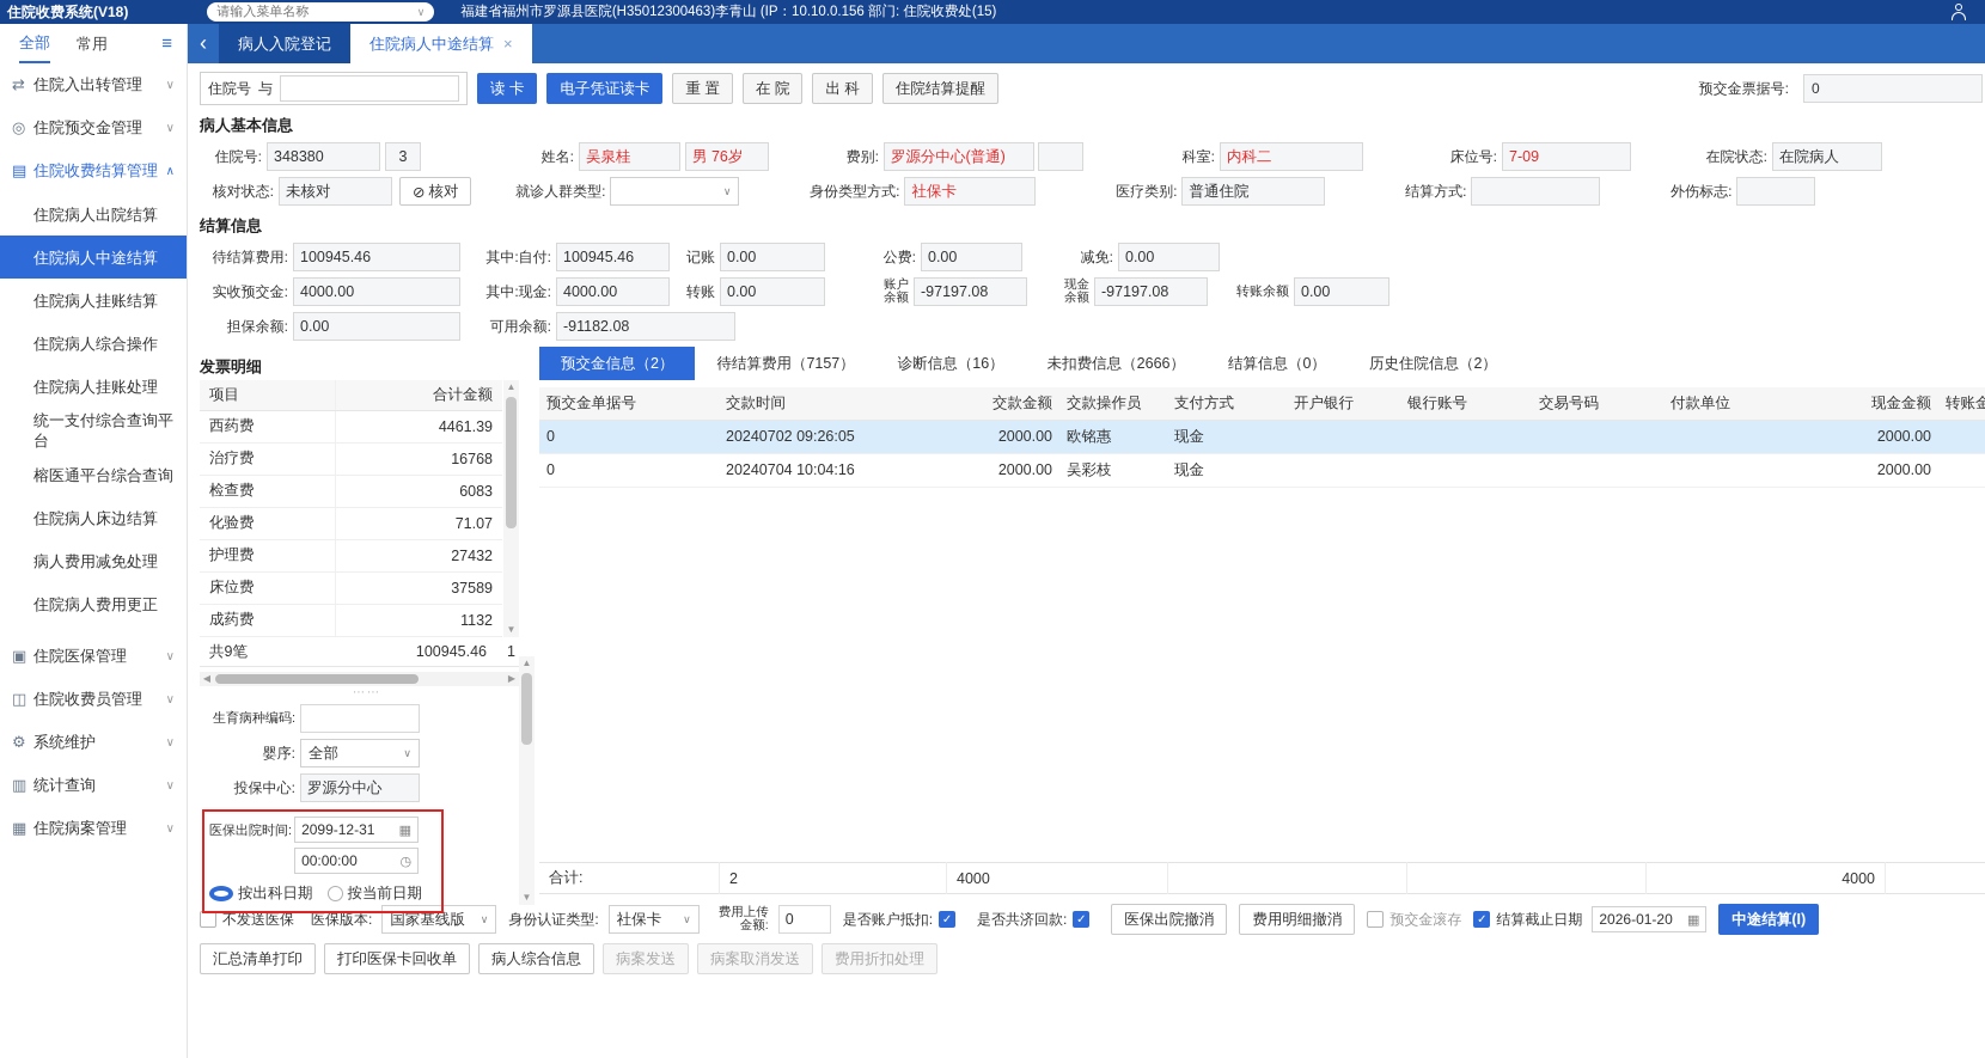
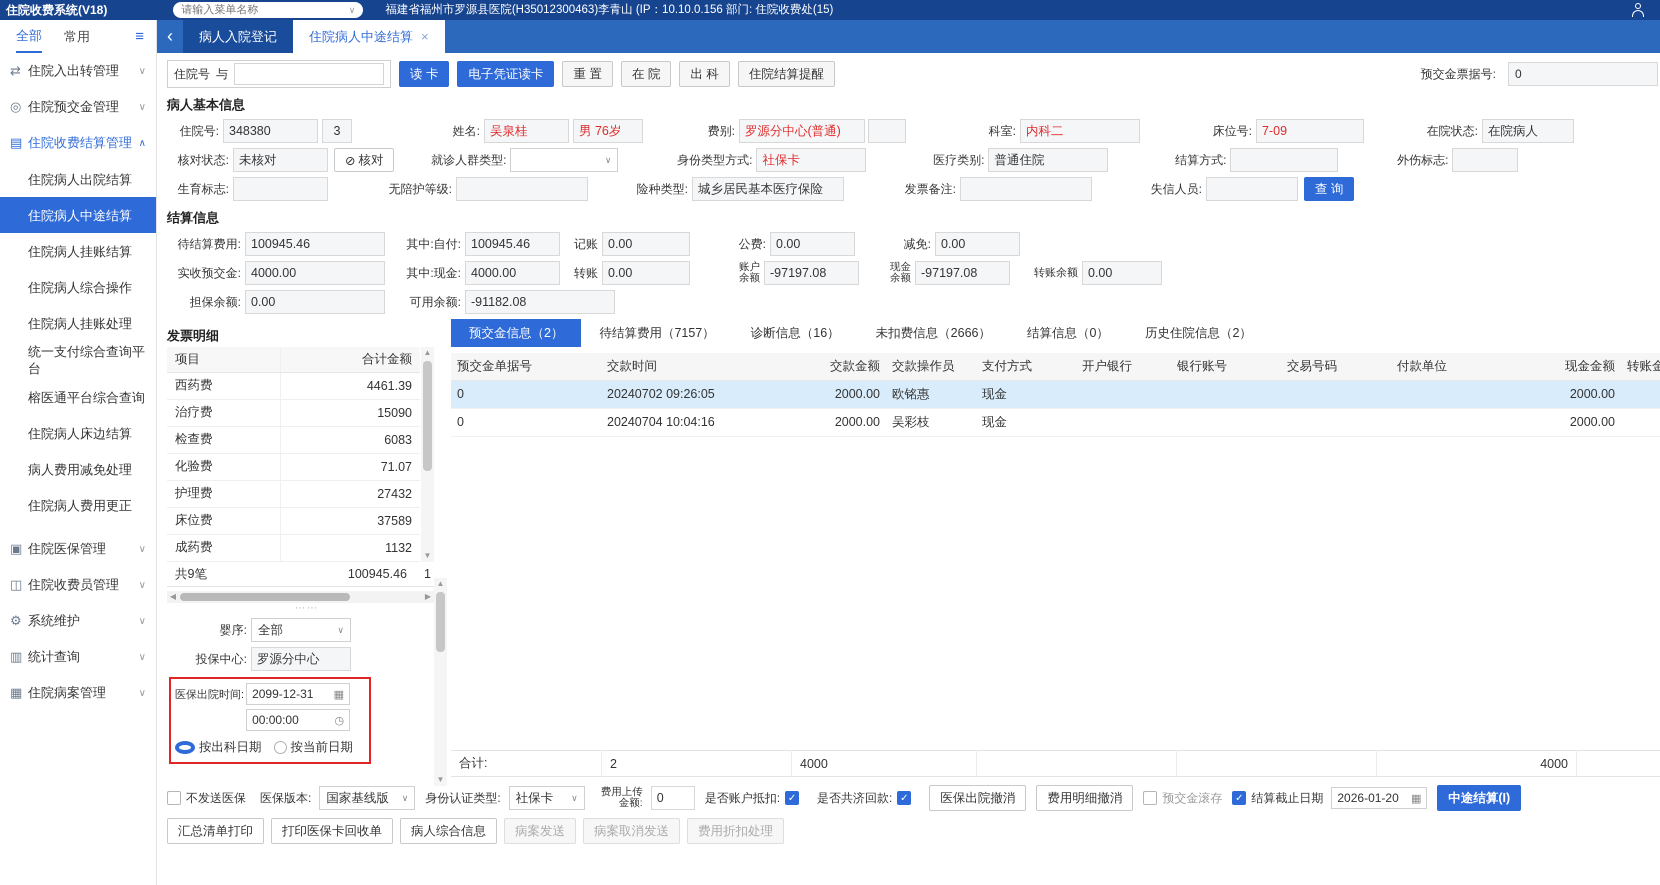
  住院收费系统(V18)
  请输入菜单名称
  ∨
  福建省福州市罗源县医院(H35012300463)李青山 (IP：10.10.0.156 部门: 住院收费处(15)
  全部
  常用
  ≡
  ‹
  病人入院登记
  住院病人中途结算
  ×
  ⇄
  住院入出转管理
  ∨
  ◎
  住院预交金管理
  ∨
  ▤
  住院收费结算管理
  ∧
  住院病人出院结算
  住院病人中途结算
  住院病人挂账结算
  住院病人综合操作
  住院病人挂账处理
  统一支付综合查询平台
  榕医通平台综合查询
  住院病人床边结算
  病人费用减免处理
  住院病人费用更正
  ▣
  住院医保管理
  ∨
  ◫
  住院收费员管理
  ∨
  ⚙
  系统维护
  ∨
  ▥
  统计查询
  ∨
  ▦
  住院病案管理
  ∨
  住院号
  与
  读 卡
  电子凭证读卡
  重 置
  在 院
  出 科
  住院结算提醒
  预交金票据号:
  0
  病人基本信息
  住院号:
  348380
  3
  姓名:
  吴泉桂
  男 76岁
  费别:
  罗源分中心(普通)
  科室:
  内科二
  床位号:
  7-09
  在院状态:
  在院病人
  核对状态:
  未核对
  ⊘
  核对
  就诊人群类型:
  ∨
  身份类型方式:
  社保卡
  医疗类别:
  普通住院
  结算方式:
  外伤标志:
+ 生育标志:
+ 无陪护等级:
+ 险种类型:
+ 城乡居民基本医疗保险
+ 发票备注:
+ 失信人员:
+ 查 询
  结算信息
  待结算费用:
  100945.46
  其中:自付:
  100945.46
  记账
  0.00
  公费:
  0.00
  减免:
  0.00
  实收预交金:
  4000.00
  其中:现金:
  4000.00
  转账
  0.00
  账户余额
  -97197.08
  现金余额
  -97197.08
  转账余额
  0.00
  担保余额:
  0.00
  可用余额:
  -91182.08
  发票明细
  项目	合计金额
  西药费	4461.39
- 治疗费	16768
+ 治疗费	15090
  检查费	6083
  化验费	71.07
  护理费	27432
  床位费	37589
  成药费	1132
  ▲
  ▼
  共9笔
  100945.46
  1
  ◀
  ▶
  ⋯⋯
- 生育病种编码:
  婴序:
  全部
  ∨
  投保中心:
  罗源分中心
  医保出院时间:
  2099-12-31
  ▦
  00:00:00
  ◷
  按出科日期
  按当前日期
  ▲
  ▼
  预交金信息（2）
  待结算费用（7157）
  诊断信息（16）
  未扣费信息（2666）
  结算信息（0）
  历史住院信息（2）
  预交金单据号	交款时间	交款金额	交款操作员	支付方式	开户银行	银行账号	交易号码	付款单位	现金金额	转账金
  0	20240702 09:26:05	2000.00	欧铭惠	现金					2000.00
  0	20240704 10:04:16	2000.00	吴彩枝	现金					2000.00
  合计:
  2
  4000
  4000
  不发送医保
  医保版本:
  国家基线版
  ∨
  身份认证类型:
  社保卡
  ∨
  费用上传金额:
  0
  是否账户抵扣:
  ✓
  是否共济回款:
  ✓
  医保出院撤消
  费用明细撤消
  预交金滚存
  ✓
  结算截止日期
  2026-01-20
  ▦
  中途结算(I)
  汇总清单打印
  打印医保卡回收单
  病人综合信息
  病案发送
  病案取消发送
  费用折扣处理
